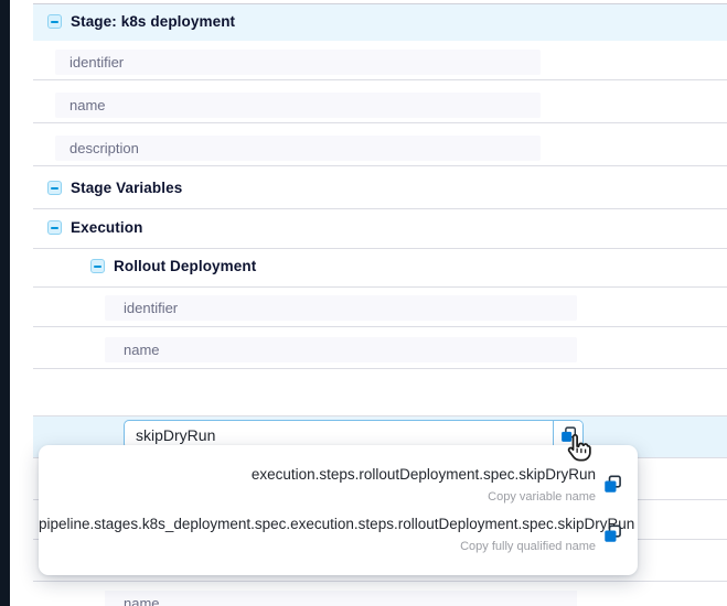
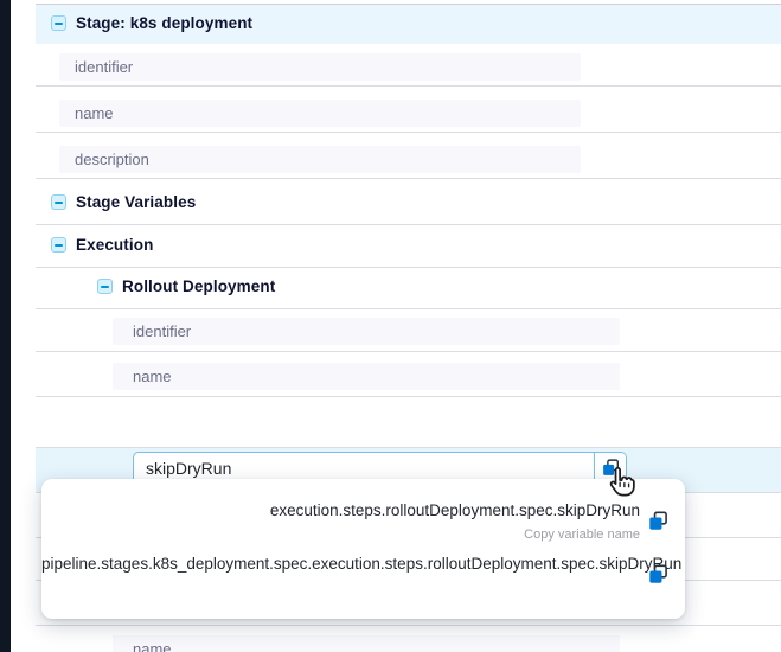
  Stage: k8s deployment
  identifier
  name
  description
  Stage Variables
  Execution
  Rollout Deployment
  identifier
  name
  skipDryRun
  execution.steps.rolloutDeployment.spec.skipDryRun
  Copy variable name
  pipeline.stages.k8s_deployment.spec.execution.steps.rolloutDeployment.spec.skipDrun
- Copy fully qualified name
  name
